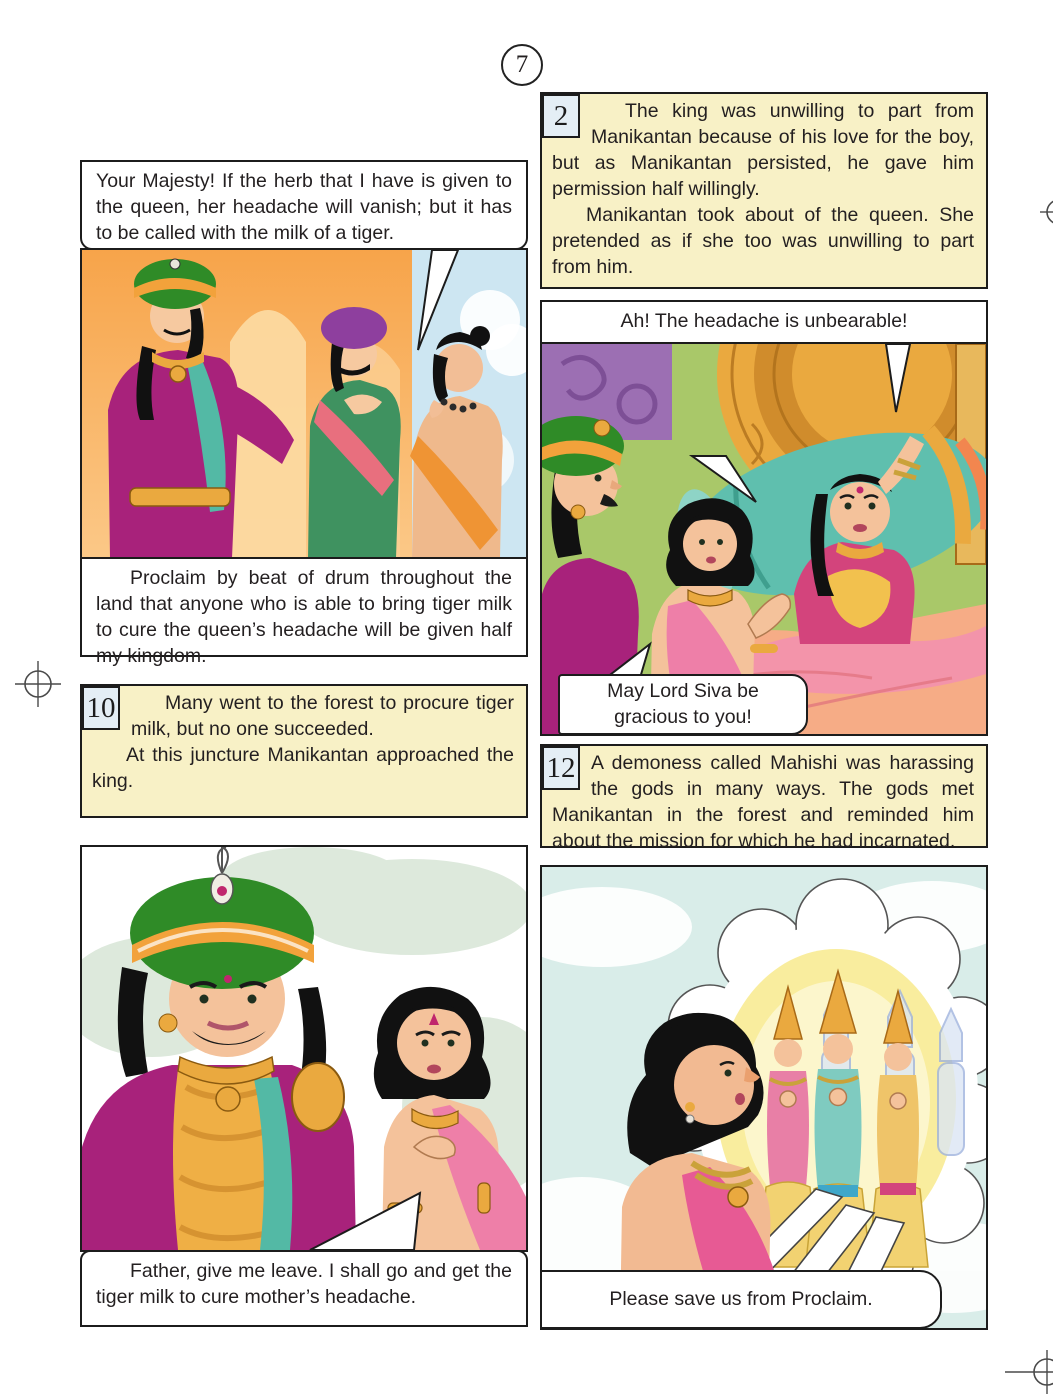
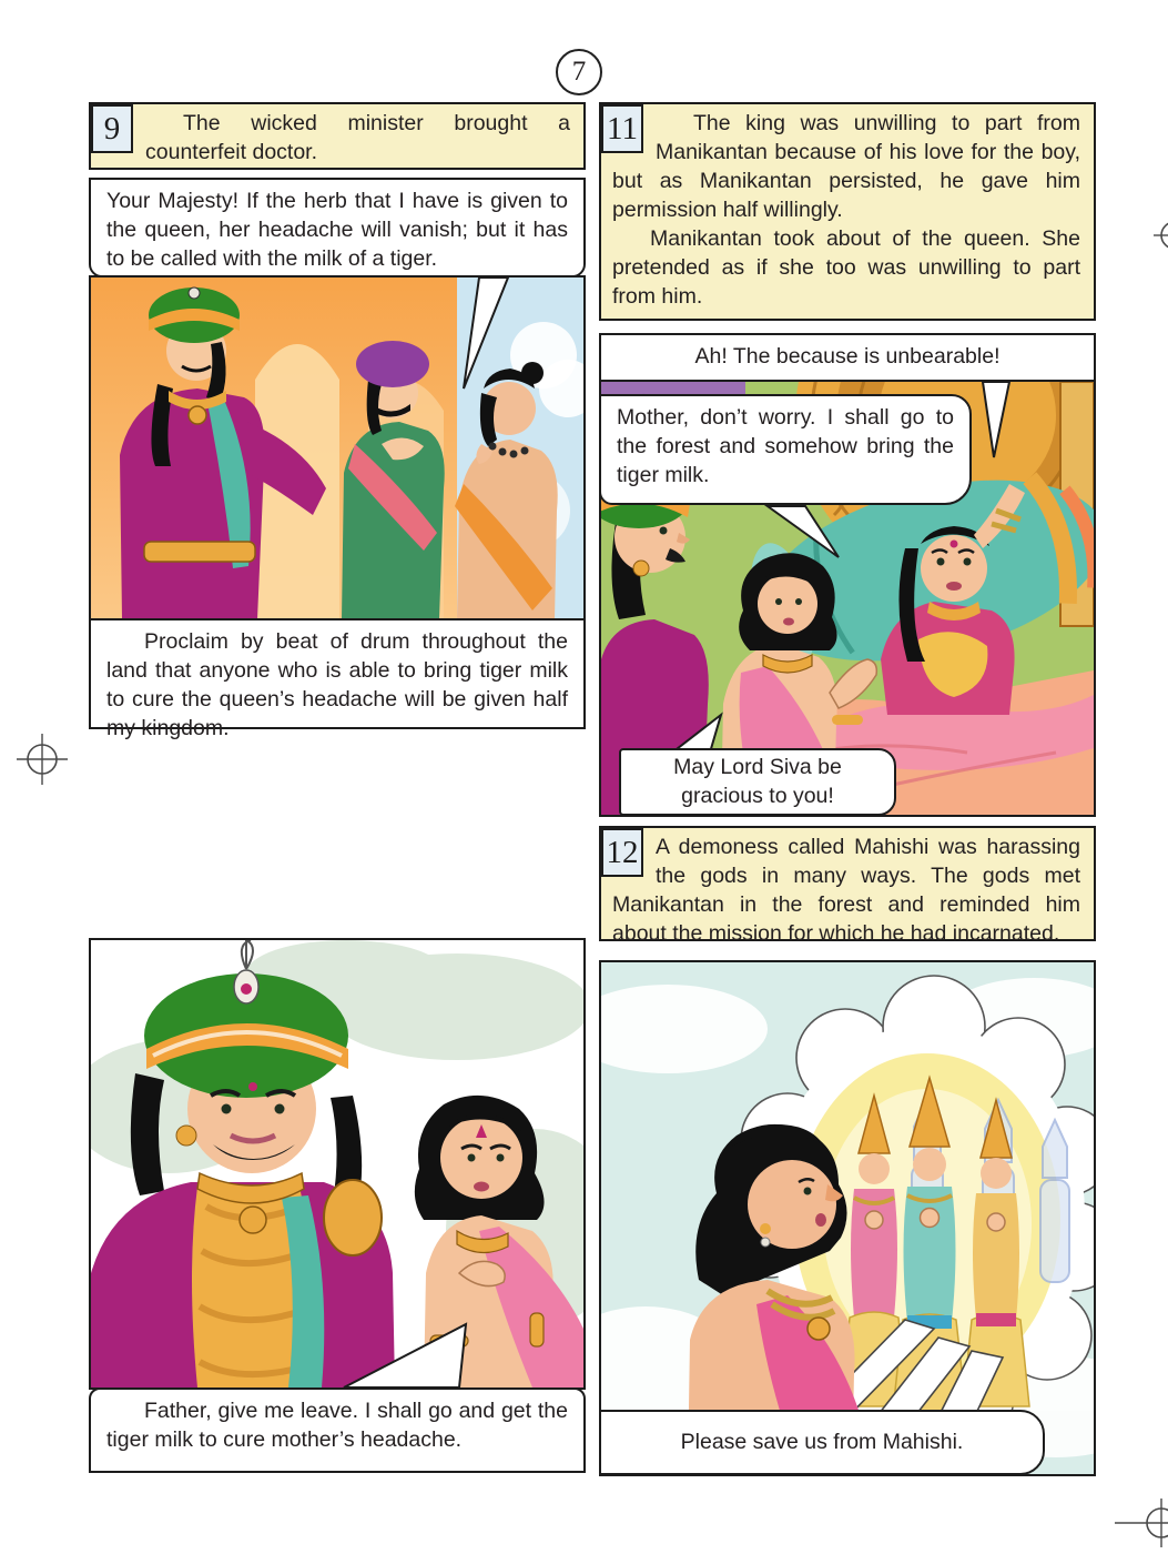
  7
+ 9
+ The wicked minister brought a counterfeit doctor.
  Your Majesty! If the herb that I have is given to the queen, her headache will vanish; but it has to be called with the milk of a tiger.
  Proclaim by beat of drum throughout the land that anyone who is able to bring tiger milk to cure the queen’s headache will be given half my kingdom.
- 10
- Many went to the forest to procure tiger milk, but no one succeeded.
- At this juncture Manikantan approached the king.
  Father, give me leave. I shall go and get the tiger milk to cure mother’s headache.
- 2
+ 11
  The king was unwilling to part from Manikantan because of his love for the boy, but as Manikantan persisted, he gave him permission half willingly.
  Manikantan took about of the queen. She pretended as if she too was unwilling to part from him.
- Ah! The headache is unbearable!
+ Ah! The because is unbearable!
+ Mother, don’t worry. I shall go to the forest and somehow bring the tiger milk.
  May Lord Siva be gracious to you!
  12
  A demoness called Mahishi was harassing the gods in many ways. The gods met Manikantan in the forest and reminded him about the mission for which he had incarnated.
- Please save us from Proclaim.
+ Please save us from Mahishi.
